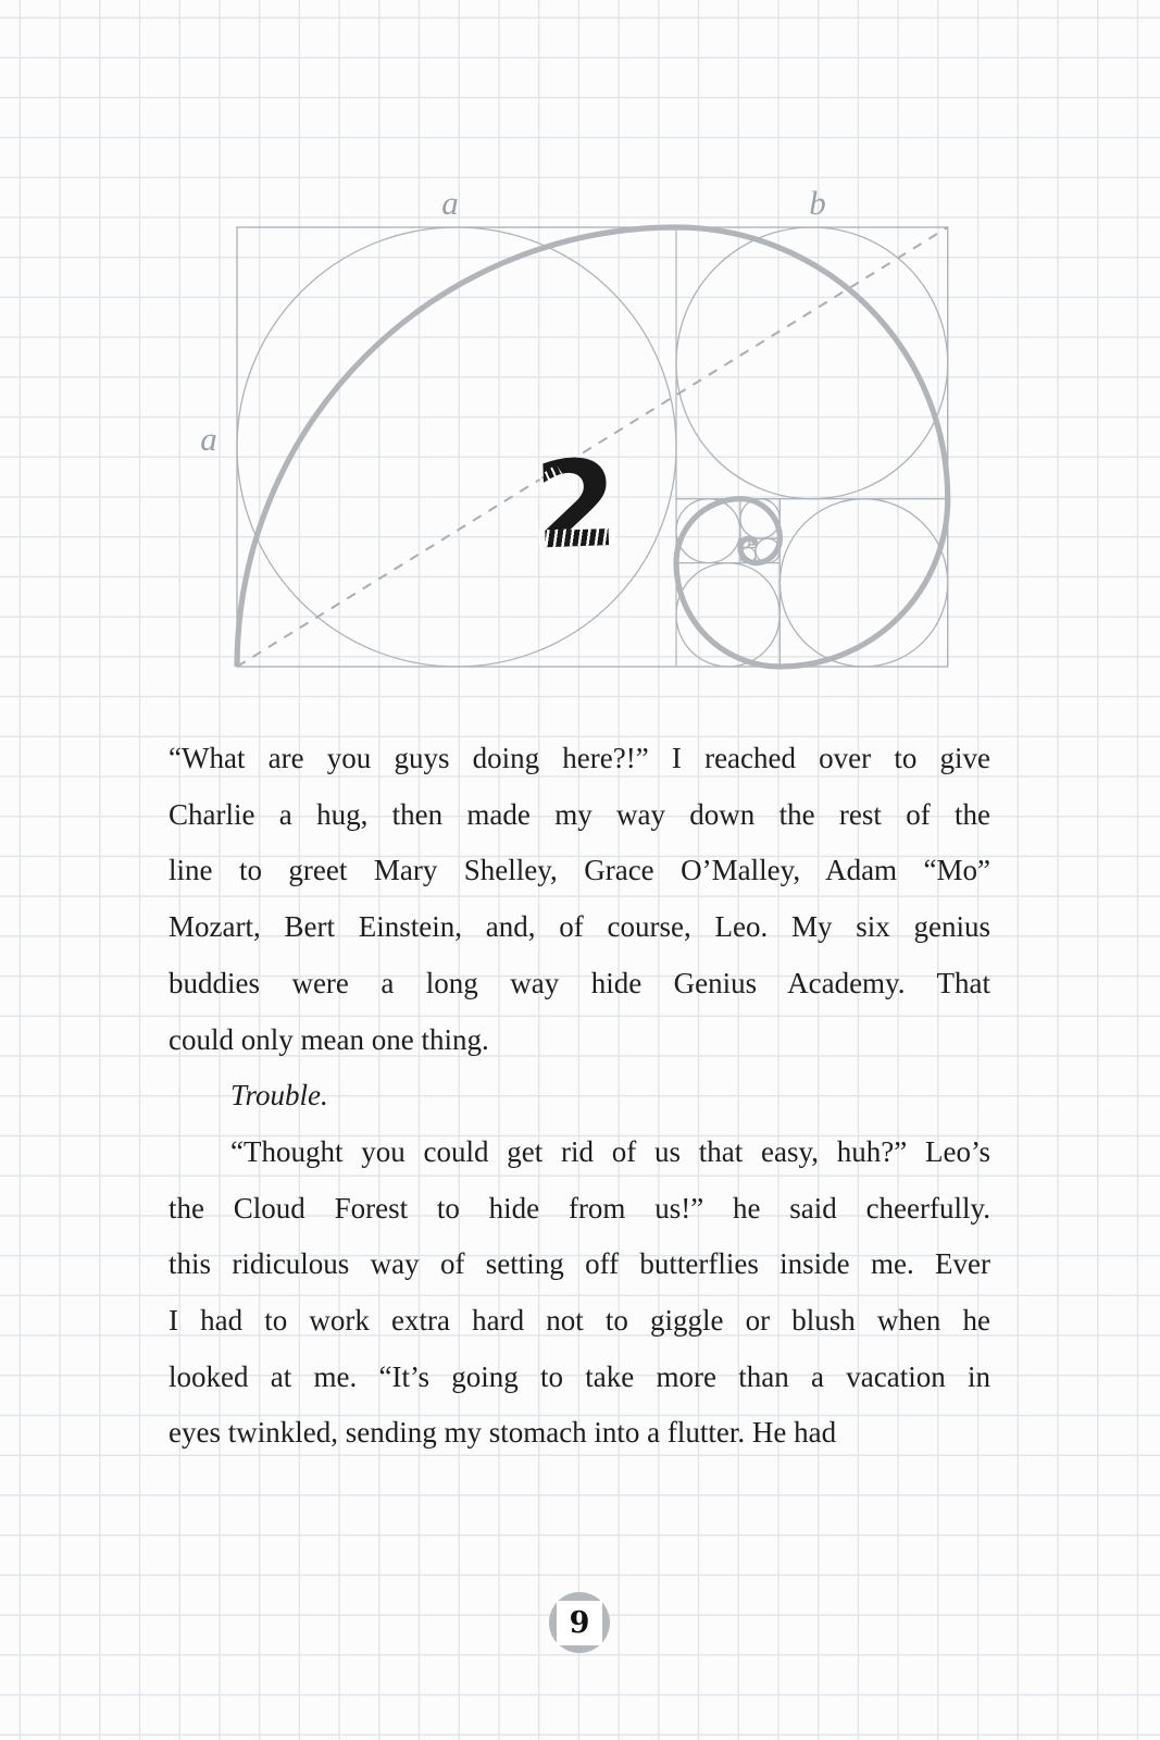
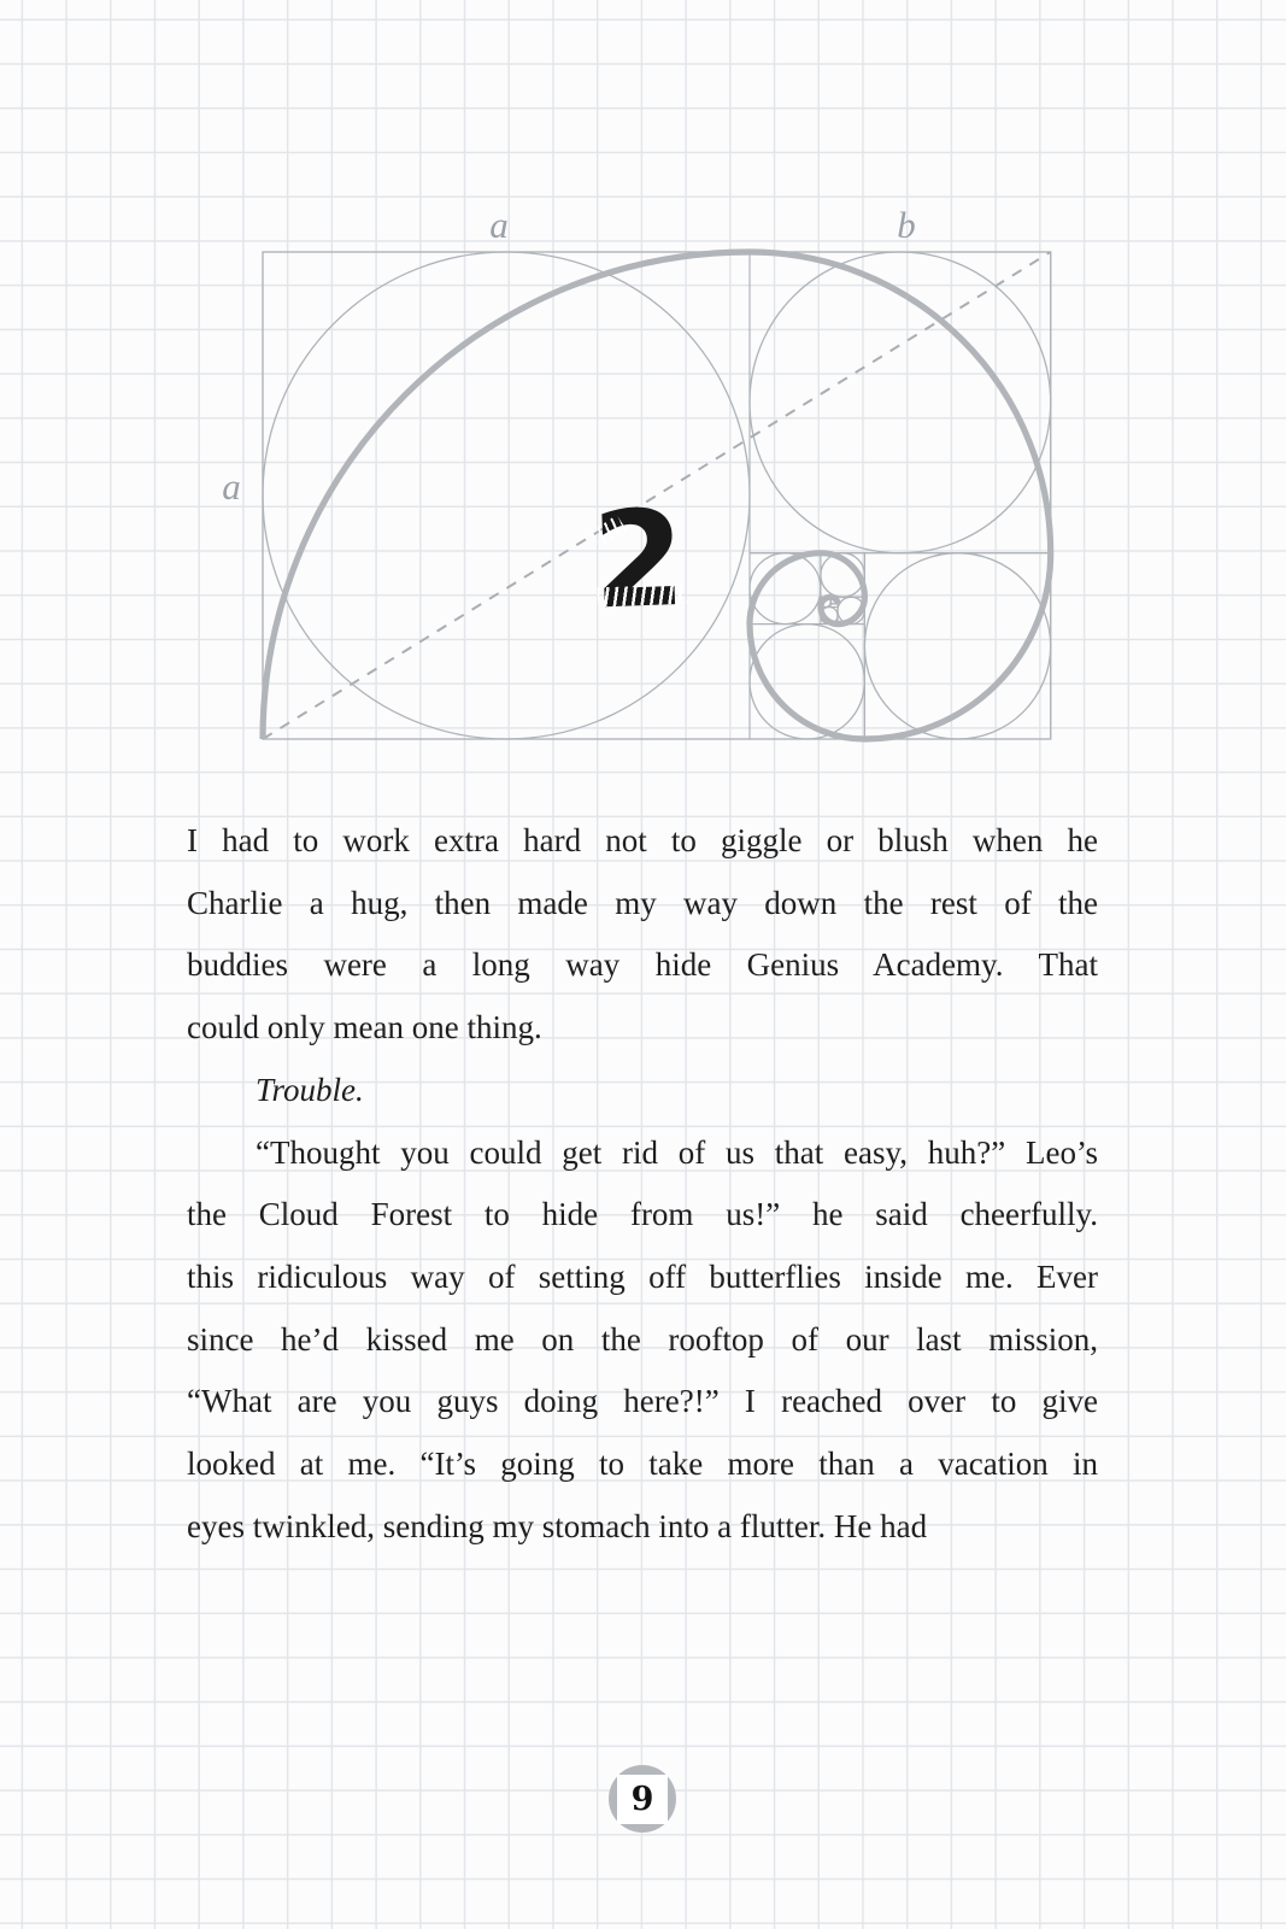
  a
  b
  a
- “What are you guys doing here?!” I reached over to give
+ I had to work extra hard not to giggle or blush when he
  Charlie a hug, then made my way down the rest of the
- line to greet Mary Shelley, Grace O’Malley, Adam “Mo”
- Mozart, Bert Einstein, and, of course, Leo. My six genius
  buddies were a long way hide Genius Academy. That
  could only mean one thing.
  Trouble.
  “Thought you could get rid of us that easy, huh?” Leo’s
  the Cloud Forest to hide from us!” he said cheerfully.
  this ridiculous way of setting off butterflies inside me. Ever
+ since he’d kissed me on the rooftop of our last mission,
- I had to work extra hard not to giggle or blush when he
+ “What are you guys doing here?!” I reached over to give
  looked at me. “It’s going to take more than a vacation in
  eyes twinkled, sending my stomach into a flutter. He had
  9
